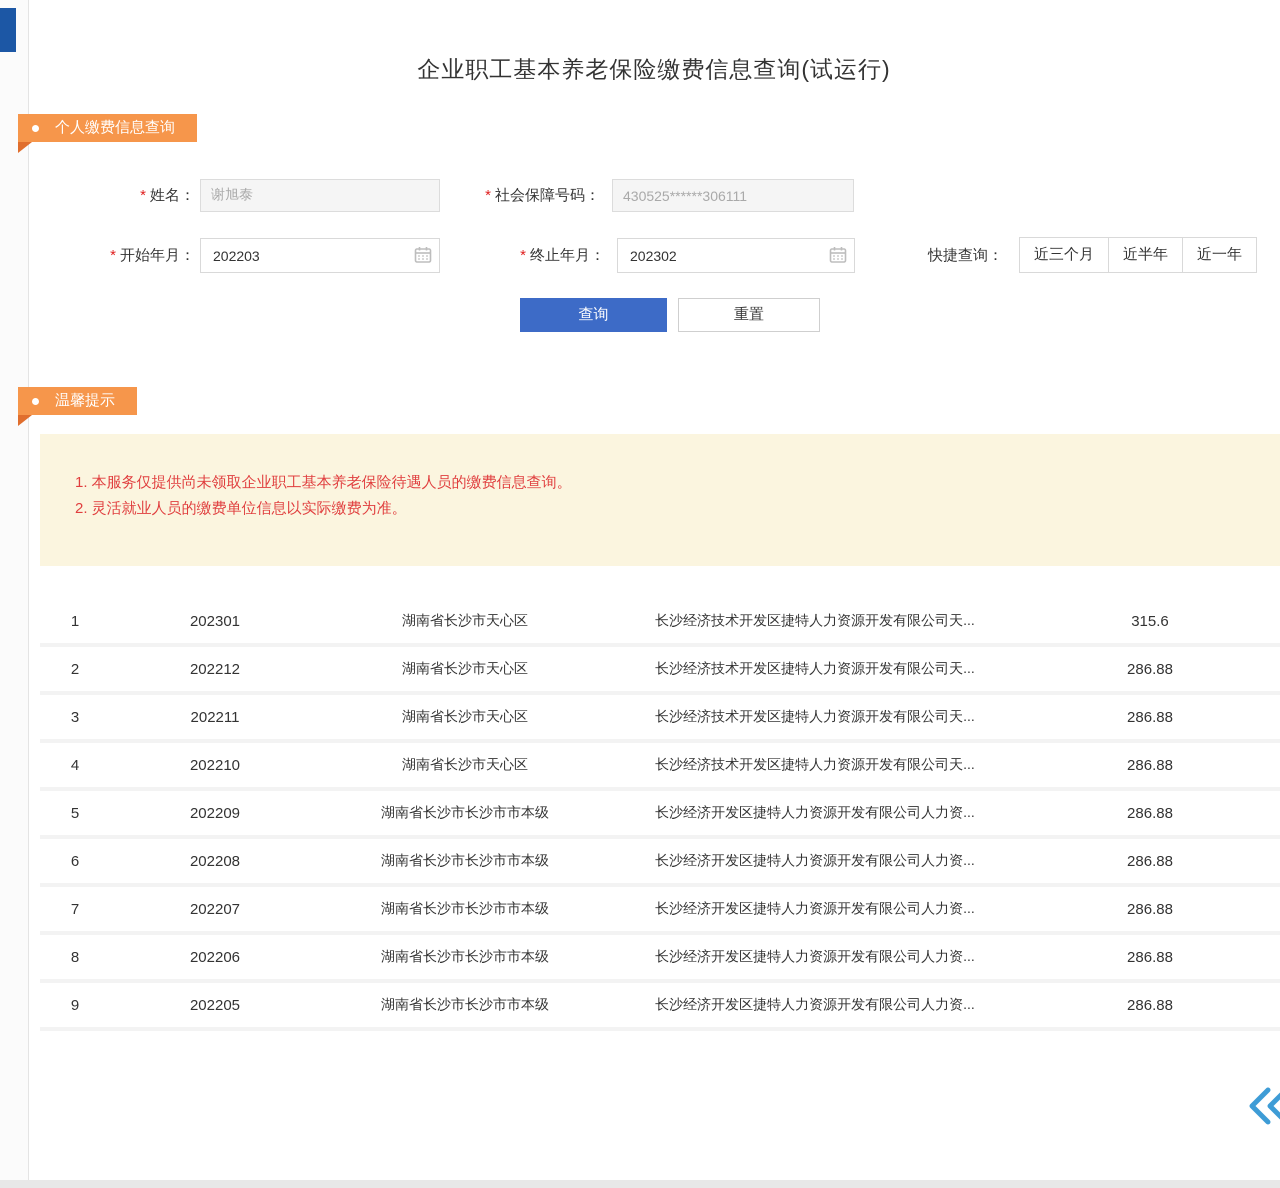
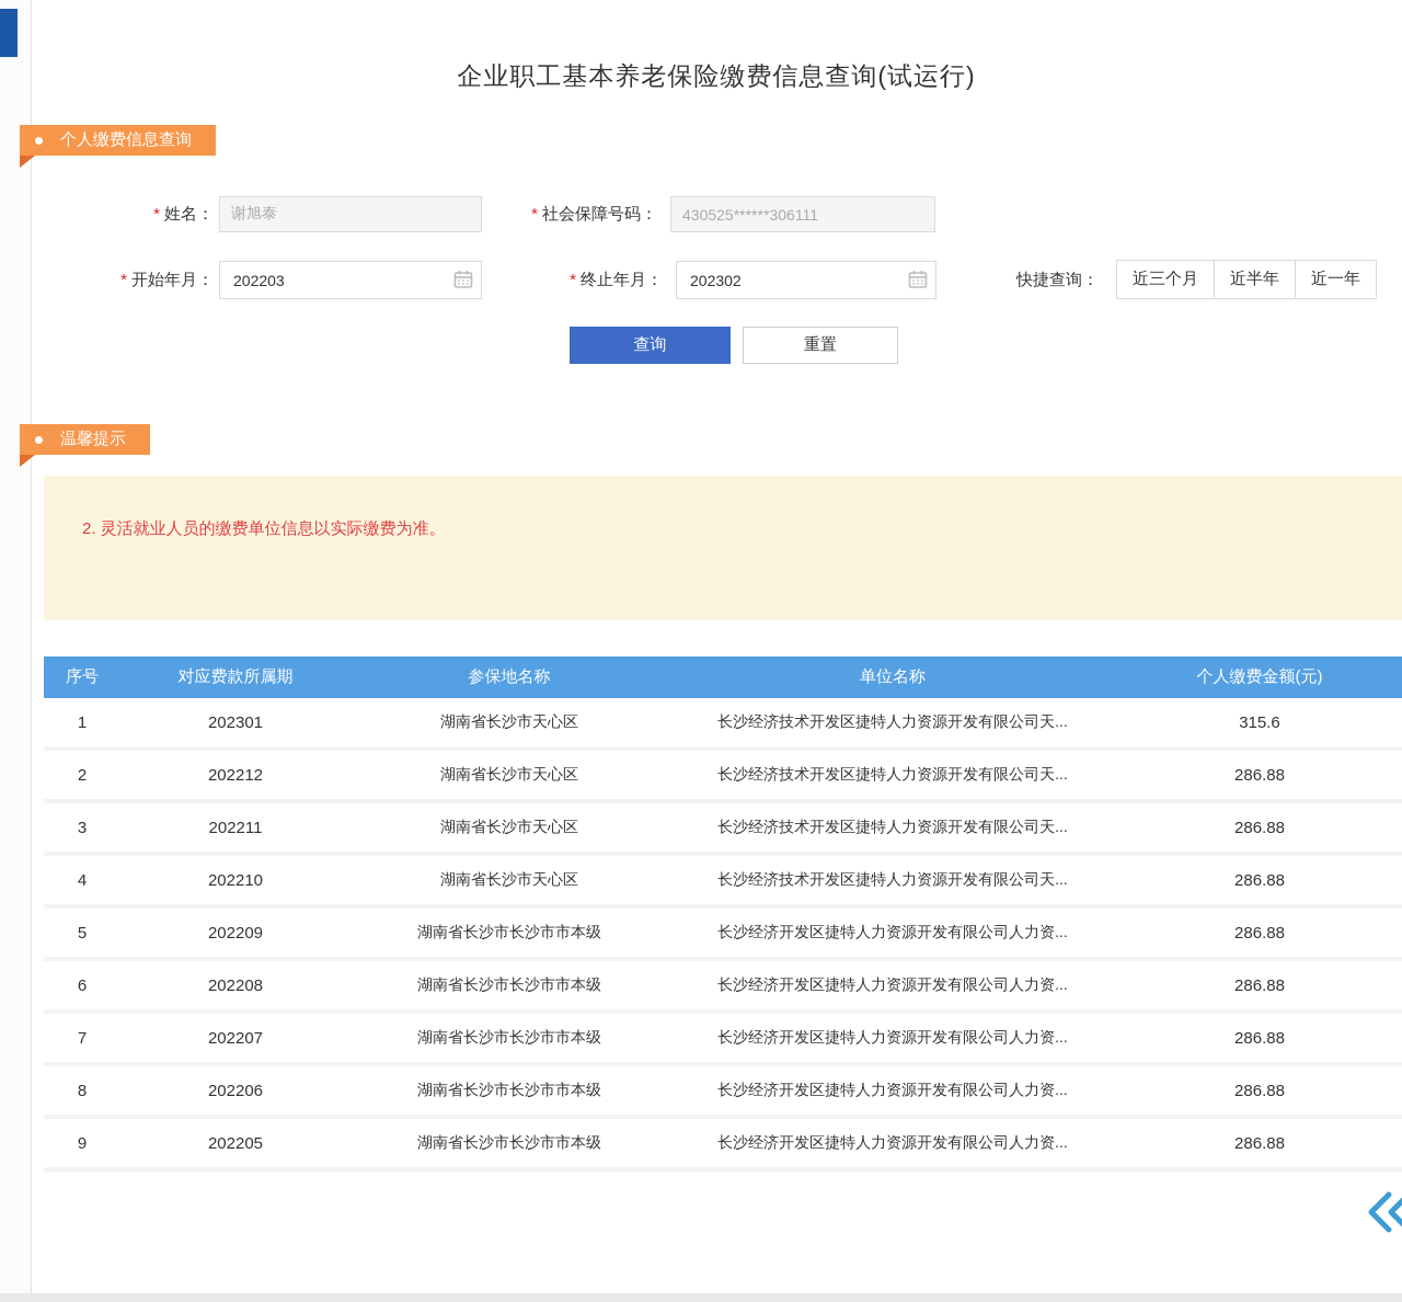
  企业职工基本养老保险缴费信息查询(试运行)
  个人缴费信息查询
  * 姓名：
  谢旭泰
  * 社会保障号码：
  430525******306111
  * 开始年月：
  202203
  * 终止年月：
  202302
  快捷查询：
  近三个月
  近半年
  近一年
  查询
  重置
  温馨提示
- 1. 本服务仅提供尚未领取企业职工基本养老保险待遇人员的缴费信息查询。
  2. 灵活就业人员的缴费单位信息以实际缴费为准。
+ 序号
+ 对应费款所属期
+ 参保地名称
+ 单位名称
+ 个人缴费金额(元)
  1
  202301
  湖南省长沙市天心区
  长沙经济技术开发区捷特人力资源开发有限公司天...
  315.6
  2
  202212
  湖南省长沙市天心区
  长沙经济技术开发区捷特人力资源开发有限公司天...
  286.88
  3
  202211
  湖南省长沙市天心区
  长沙经济技术开发区捷特人力资源开发有限公司天...
  286.88
  4
  202210
  湖南省长沙市天心区
  长沙经济技术开发区捷特人力资源开发有限公司天...
  286.88
  5
  202209
  湖南省长沙市长沙市市本级
  长沙经济开发区捷特人力资源开发有限公司人力资...
  286.88
  6
  202208
  湖南省长沙市长沙市市本级
  长沙经济开发区捷特人力资源开发有限公司人力资...
  286.88
  7
  202207
  湖南省长沙市长沙市市本级
  长沙经济开发区捷特人力资源开发有限公司人力资...
  286.88
  8
  202206
  湖南省长沙市长沙市市本级
  长沙经济开发区捷特人力资源开发有限公司人力资...
  286.88
  9
  202205
  湖南省长沙市长沙市市本级
  长沙经济开发区捷特人力资源开发有限公司人力资...
  286.88
